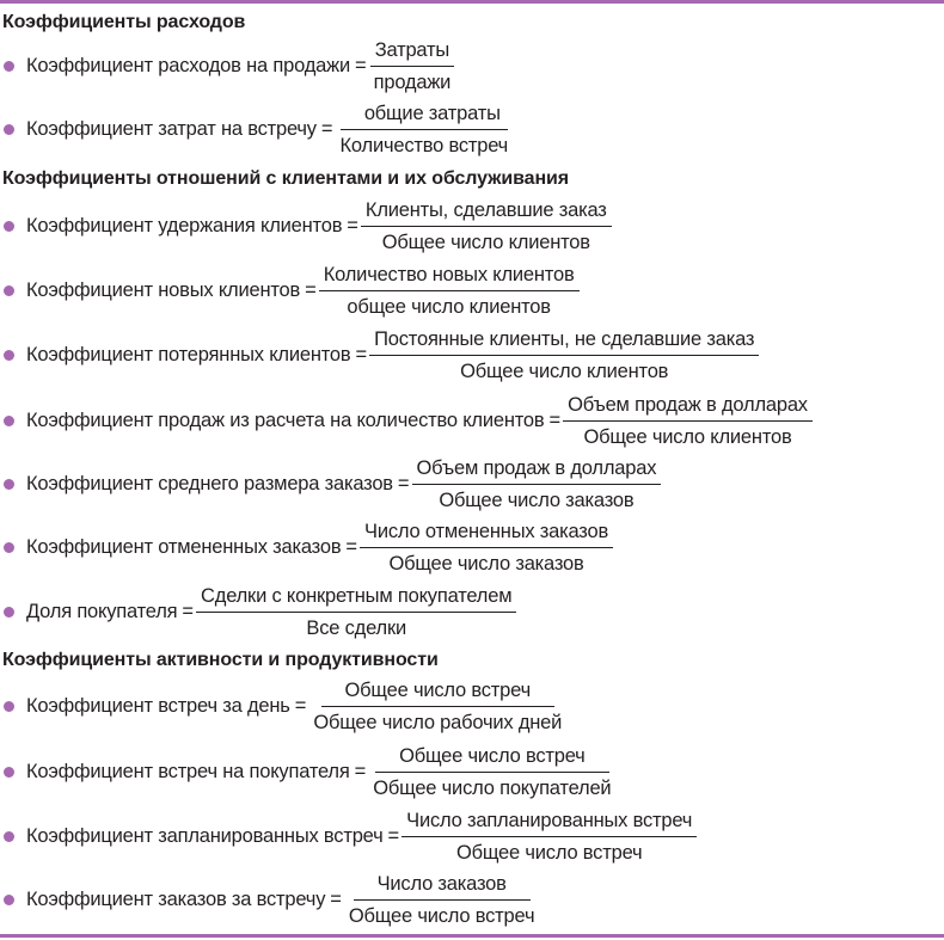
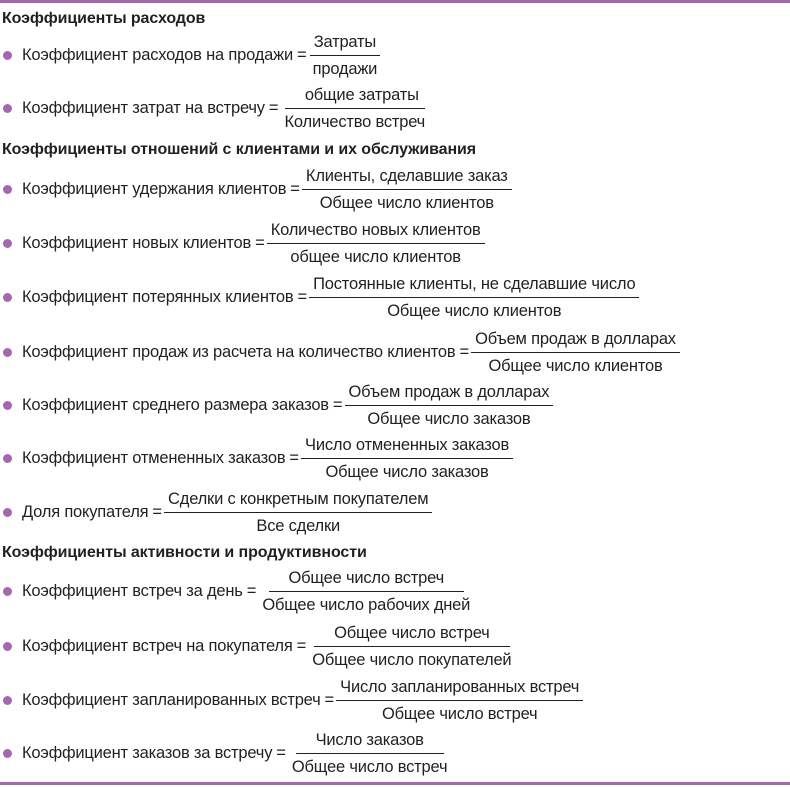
  Коэффициенты расходов
  Коэффициент расходов на продажи
  =
  Затраты
  продажи
  Коэффициент затрат на встречу
  =
  общие затраты
  Количество встреч
  Коэффициенты отношений с клиентами и их обслуживания
  Коэффициент удержания клиентов
  =
  Клиенты, сделавшие заказ
  Общее число клиентов
  Коэффициент новых клиентов
  =
  Количество новых клиентов
  общее число клиентов
  Коэффициент потерянных клиентов
  =
- Постоянные клиенты, не сделавшие заказ
+ Постоянные клиенты, не сделавшие число
  Общее число клиентов
  Коэффициент продаж из расчета на количество клиентов
  =
  Объем продаж в долларах
  Общее число клиентов
  Коэффициент среднего размера заказов
  =
  Объем продаж в долларах
  Общее число заказов
  Коэффициент отмененных заказов
  =
  Число отмененных заказов
  Общее число заказов
  Доля покупателя
  =
  Сделки с конкретным покупателем
  Все сделки
  Коэффициенты активности и продуктивности
  Коэффициент встреч за день
  =
  Общее число встреч
  Общее число рабочих дней
  Коэффициент встреч на покупателя
  =
  Общее число встреч
  Общее число покупателей
  Коэффициент запланированных встреч
  =
  Число запланированных встреч
  Общее число встреч
  Коэффициент заказов за встречу
  =
  Число заказов
  Общее число встреч
